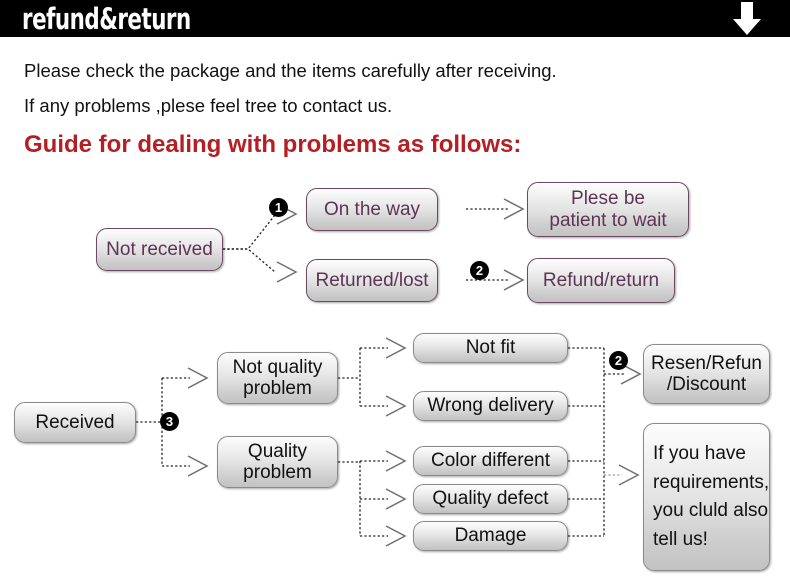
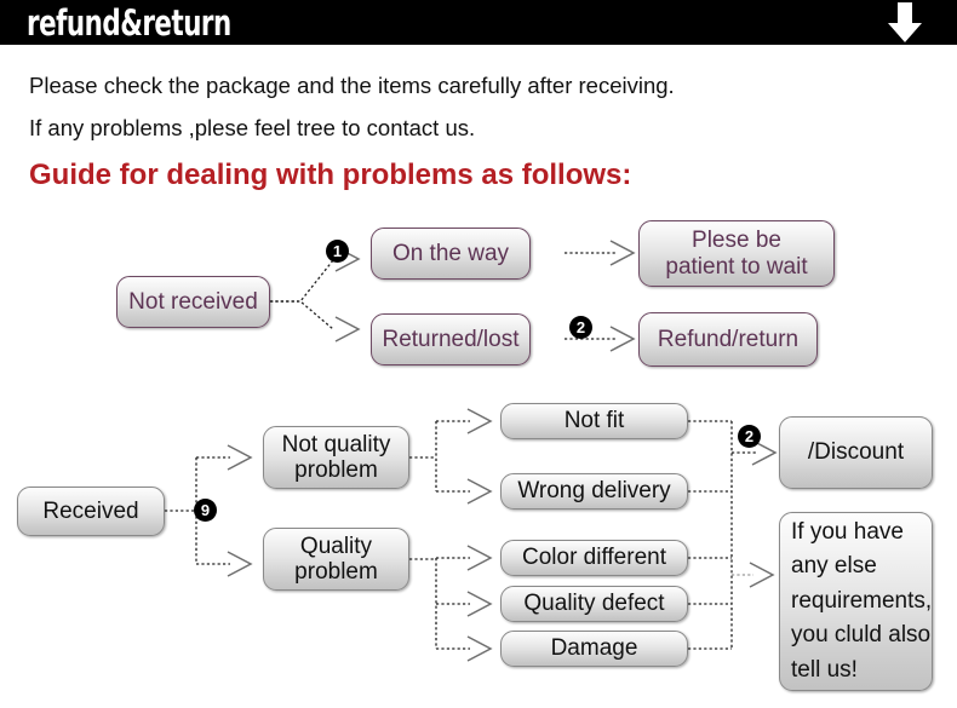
  refund&return
  Please check the package and the items carefully after receiving.
  If any problems ,plese feel tree to contact us.
  Guide for dealing with problems as follows:
  Not received
  On the way
  Returned/lost
  Plese be
  patient to wait
  Refund/return
  1
  2
  Received
  Not quality
  problem
  Quality
  problem
  Not fit
  Wrong delivery
  Color different
  Quality defect
  Damage
- Resen/Refun
  /Discount
  If you have
+ any else
  requirements,
  you cluld also
  tell us!
- 3
+ 9
  2
